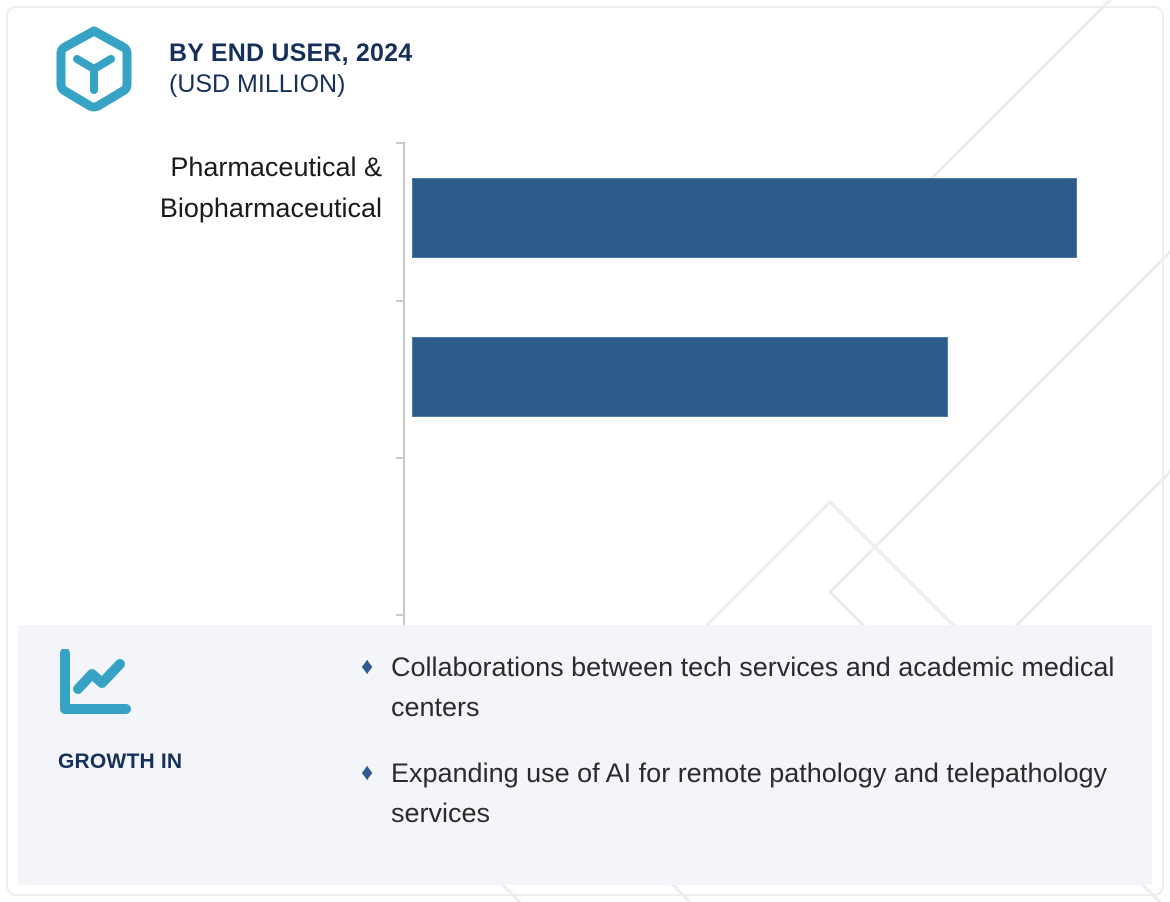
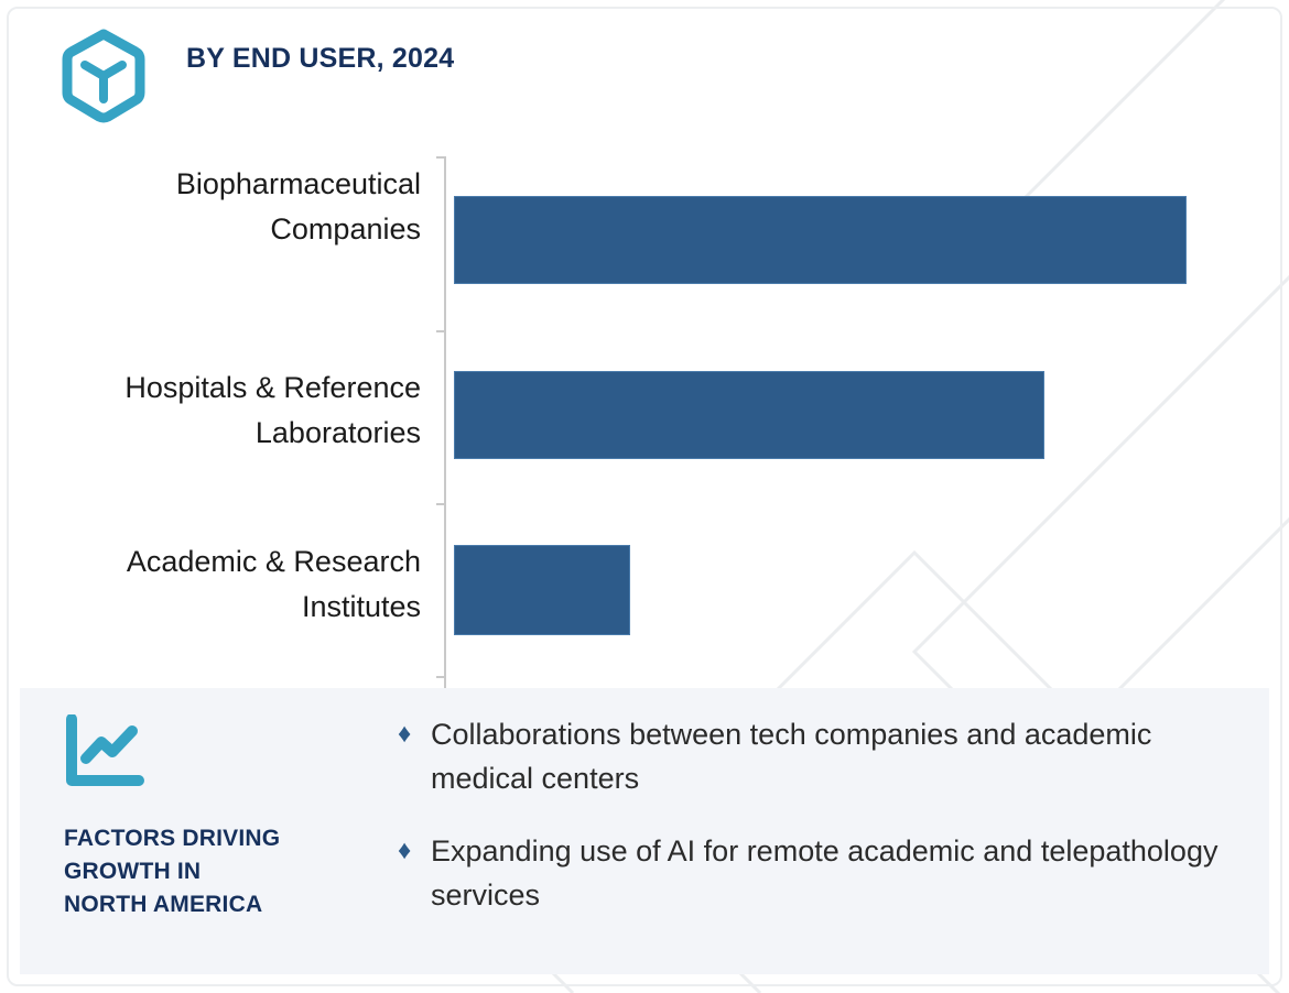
  BY END USER, 2024
- (USD MILLION)
- Pharmaceutical &
  Biopharmaceutical
+ Companies
+ Hospitals & Reference
+ Laboratories
+ Academic & Research
+ Institutes
+ FACTORS DRIVING
  GROWTH IN
+ NORTH AMERICA
  ♦
- Collaborations between tech services and academic medical centers
+ Collaborations between tech companies and academic medical centers
  ♦
- Expanding use of AI for remote pathology and telepathology services
+ Expanding use of AI for remote academic and telepathology services
